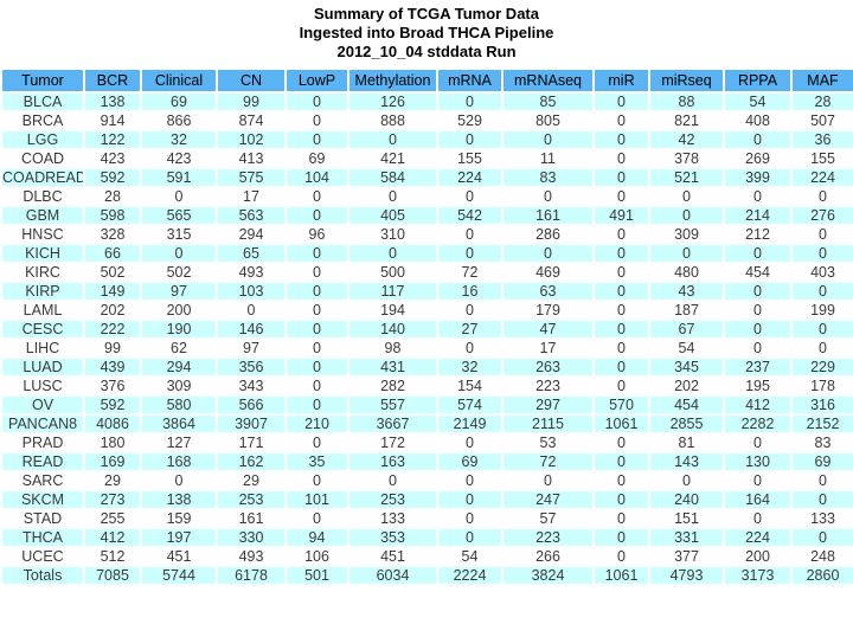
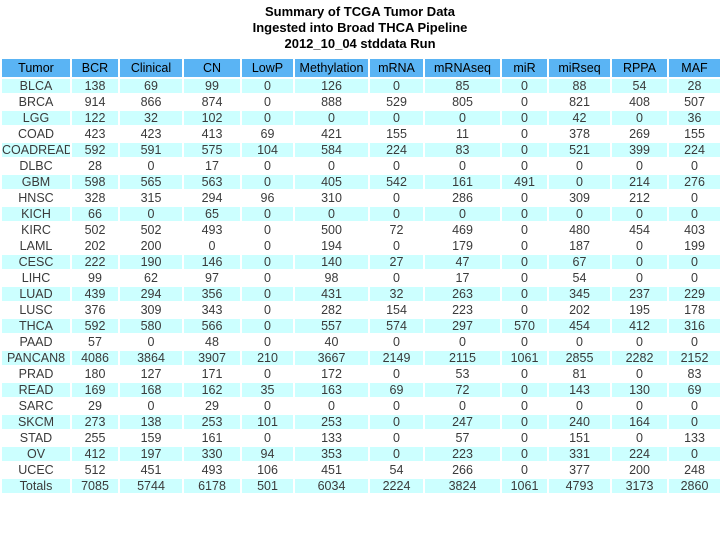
  Summary of TCGA Tumor Data
  Ingested into Broad THCA Pipeline
  2012_10_04 stddata Run
  Tumor	BCR	Clinical	CN	LowP	Methylation	mRNA	mRNAseq	miR	miRseq	RPPA	MAF
  BLCA	138	69	99	0	126	0	85	0	88	54	28
  BRCA	914	866	874	0	888	529	805	0	821	408	507
  LGG	122	32	102	0	0	0	0	0	42	0	36
  COAD	423	423	413	69	421	155	11	0	378	269	155
  COADREAD	592	591	575	104	584	224	83	0	521	399	224
  DLBC	28	0	17	0	0	0	0	0	0	0	0
  GBM	598	565	563	0	405	542	161	491	0	214	276
  HNSC	328	315	294	96	310	0	286	0	309	212	0
  KICH	66	0	65	0	0	0	0	0	0	0	0
  KIRC	502	502	493	0	500	72	469	0	480	454	403
- KIRP	149	97	103	0	117	16	63	0	43	0	0
  LAML	202	200	0	0	194	0	179	0	187	0	199
  CESC	222	190	146	0	140	27	47	0	67	0	0
  LIHC	99	62	97	0	98	0	17	0	54	0	0
  LUAD	439	294	356	0	431	32	263	0	345	237	229
  LUSC	376	309	343	0	282	154	223	0	202	195	178
- OV	592	580	566	0	557	574	297	570	454	412	316
+ THCA	592	580	566	0	557	574	297	570	454	412	316
+ PAAD	57	0	48	0	40	0	0	0	0	0	0
  PANCAN8	4086	3864	3907	210	3667	2149	2115	1061	2855	2282	2152
  PRAD	180	127	171	0	172	0	53	0	81	0	83
  READ	169	168	162	35	163	69	72	0	143	130	69
  SARC	29	0	29	0	0	0	0	0	0	0	0
  SKCM	273	138	253	101	253	0	247	0	240	164	0
  STAD	255	159	161	0	133	0	57	0	151	0	133
- THCA	412	197	330	94	353	0	223	0	331	224	0
+ OV	412	197	330	94	353	0	223	0	331	224	0
  UCEC	512	451	493	106	451	54	266	0	377	200	248
  Totals	7085	5744	6178	501	6034	2224	3824	1061	4793	3173	2860
